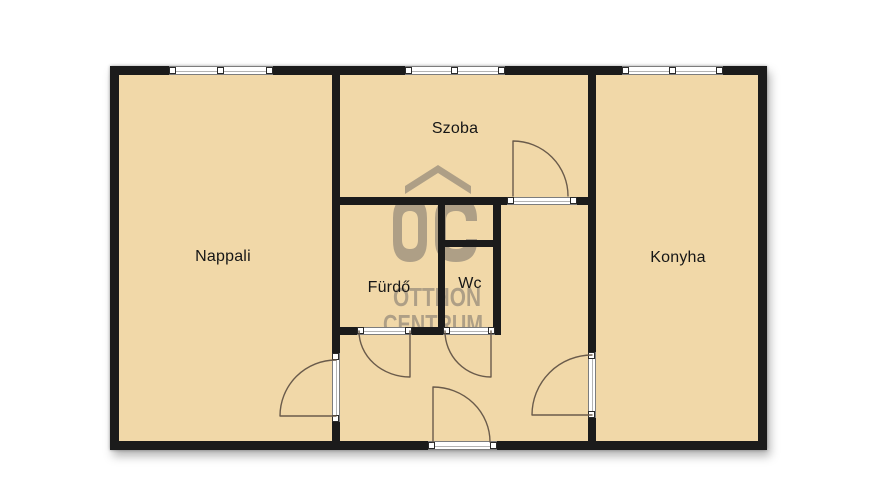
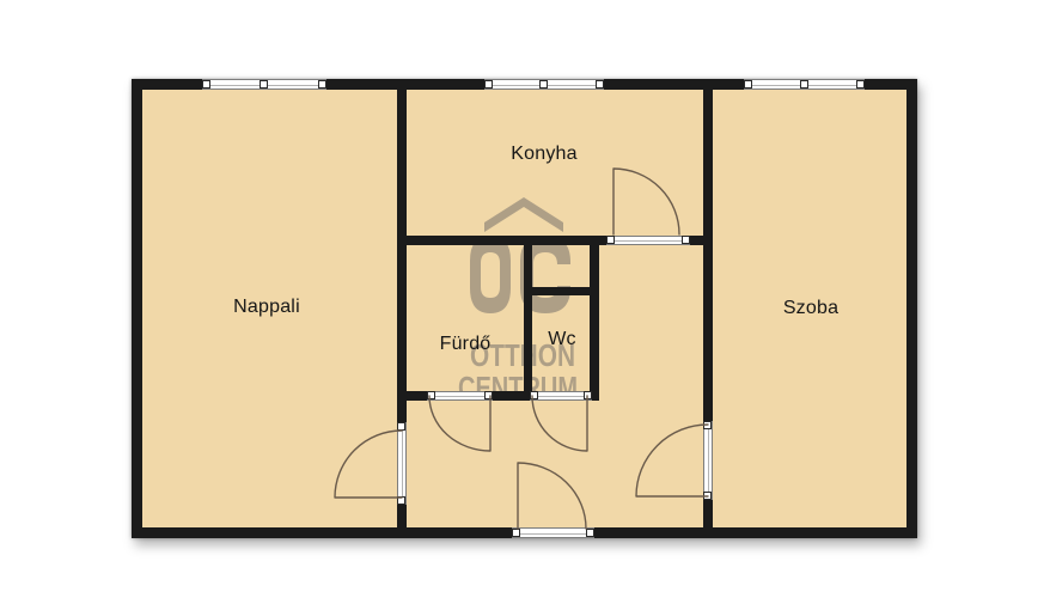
  OTTON
  CENTUM
  Nappali
- Szoba
+ Konyha
  Fürdő
  Wc
- Konyha
+ Szoba
